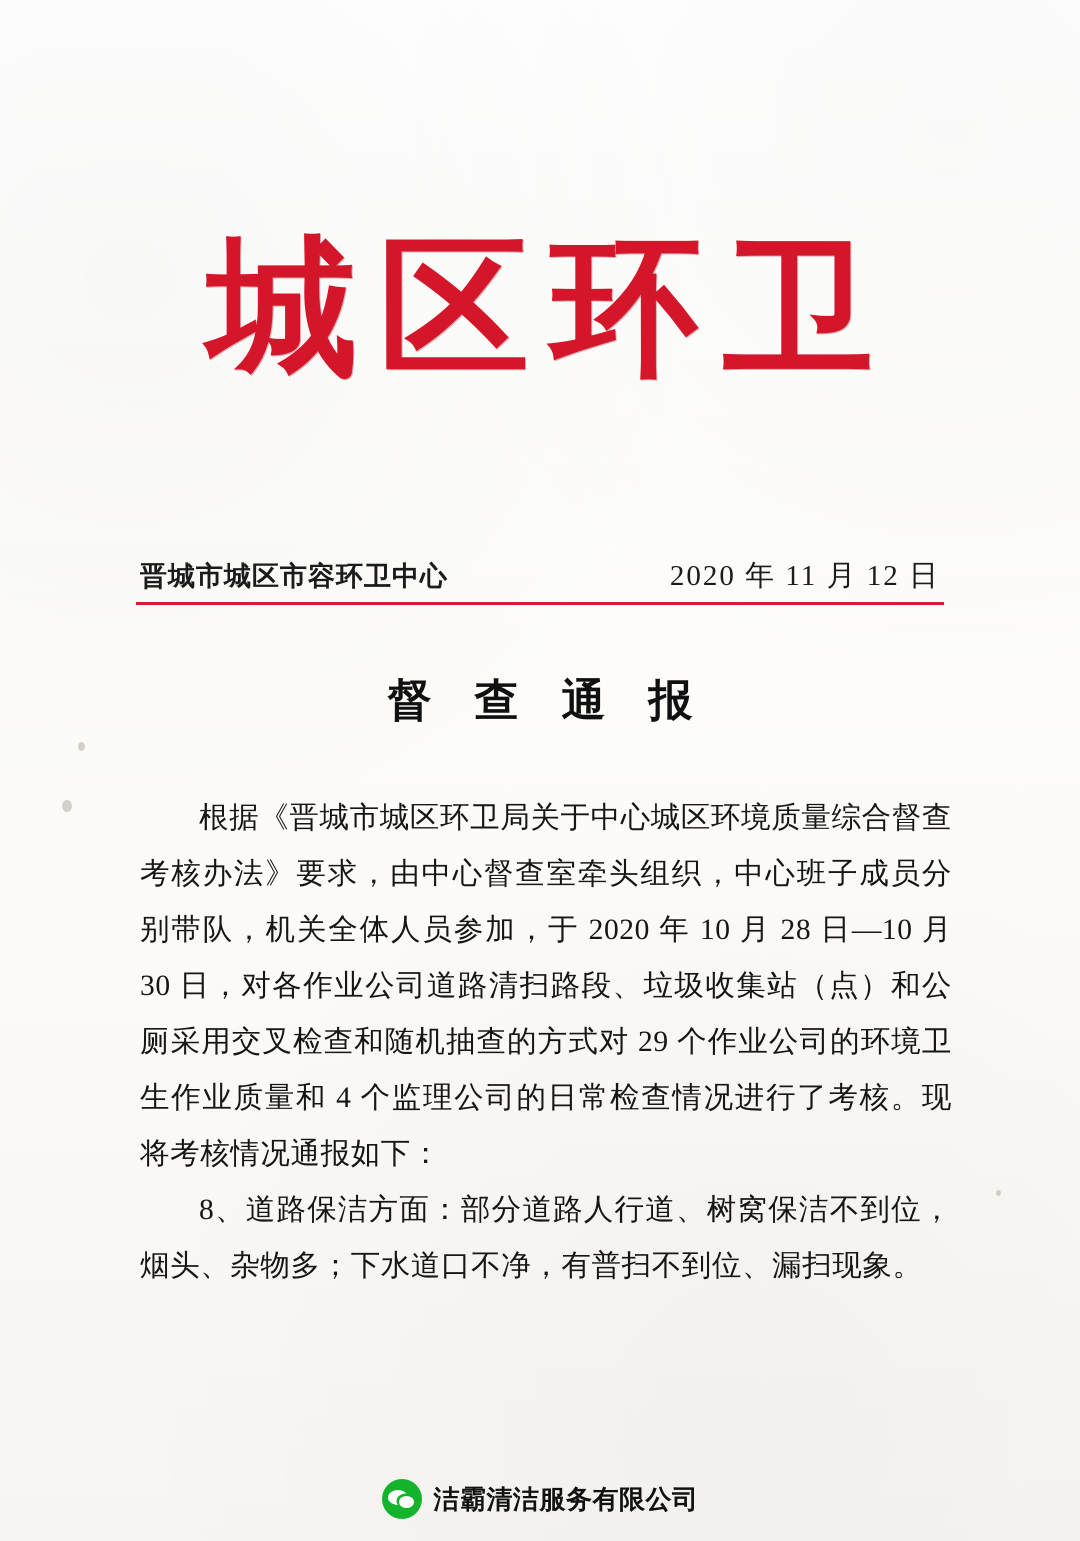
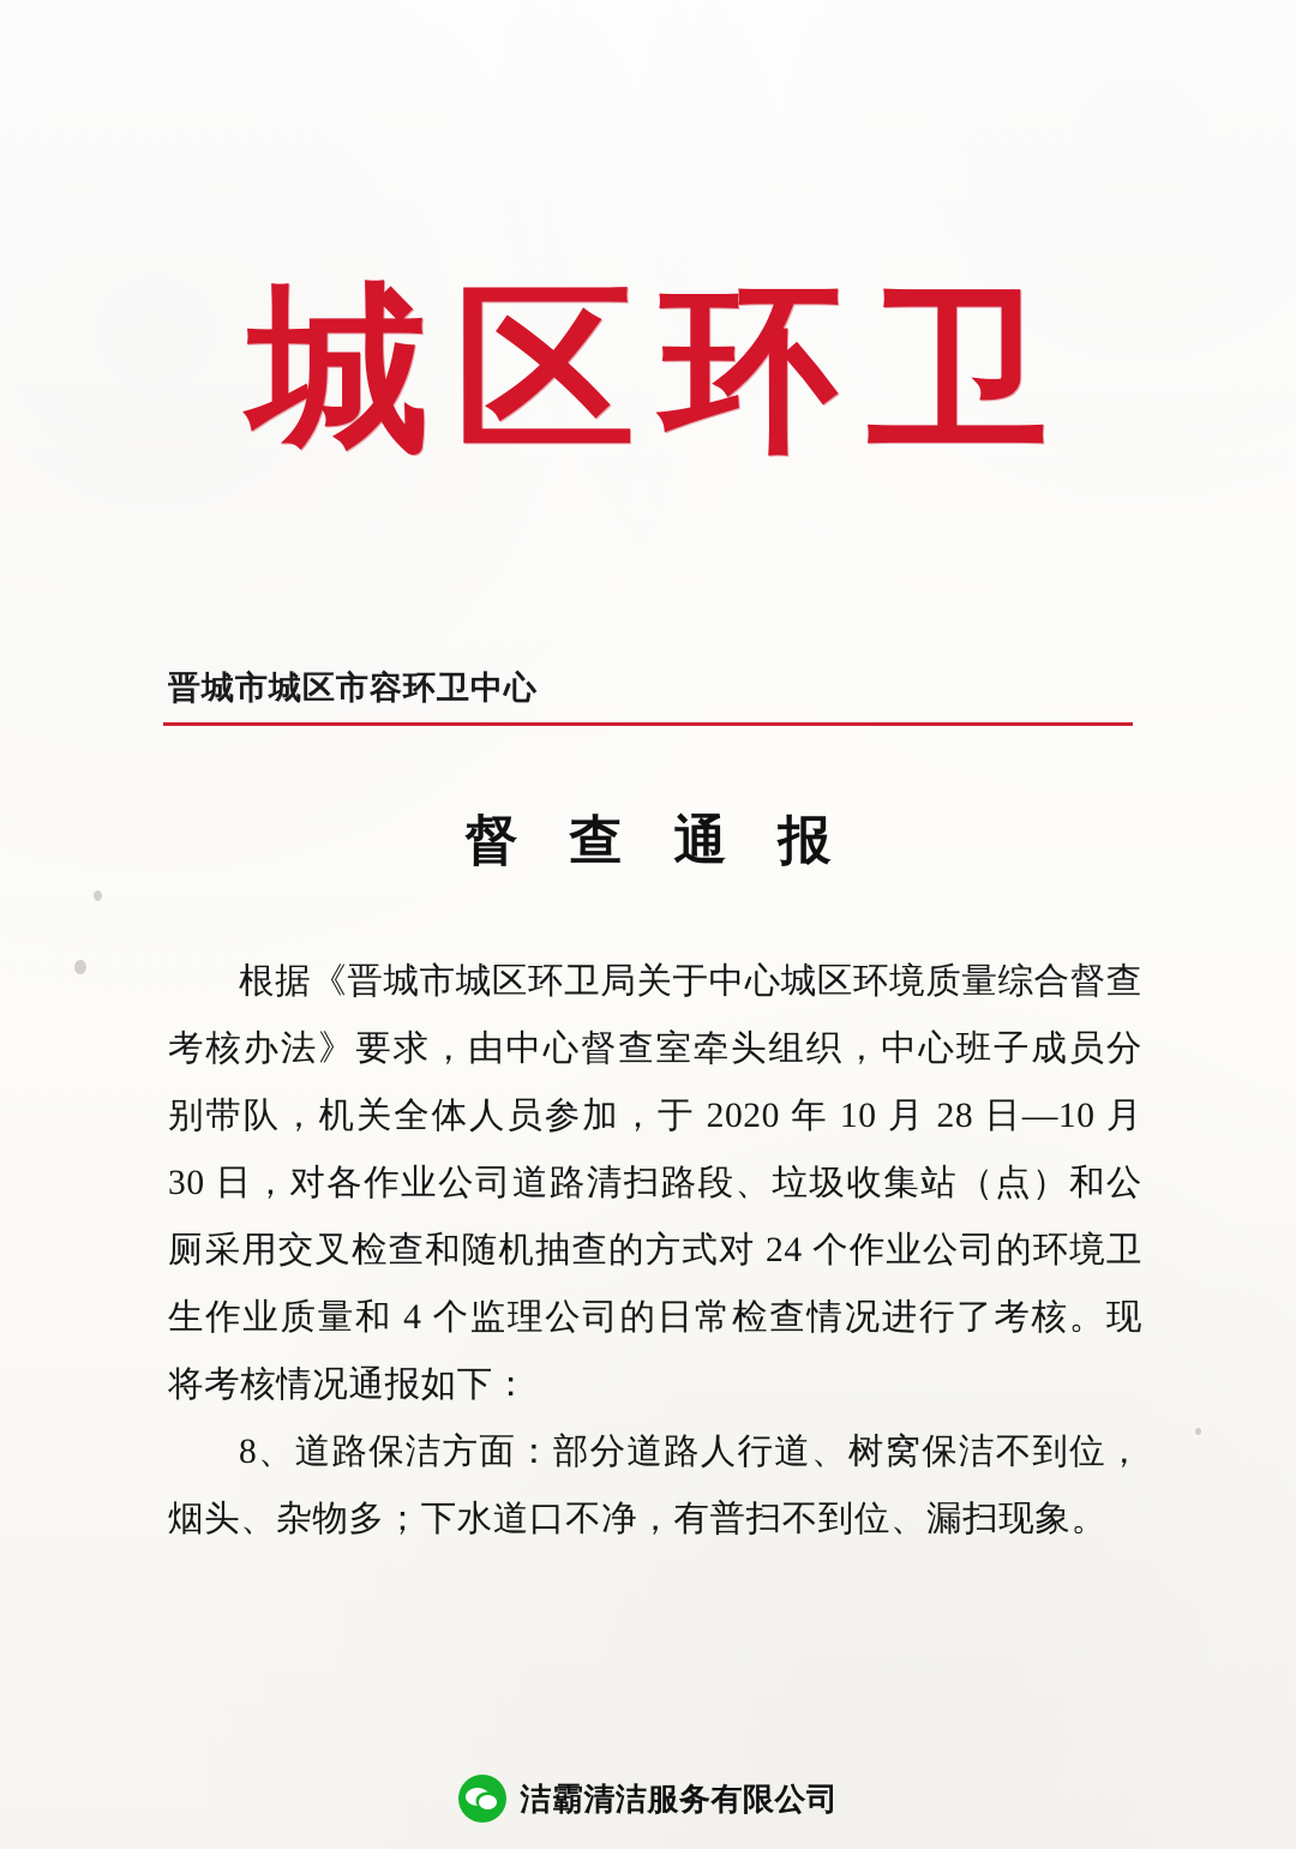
  城区环卫
  晋城市城区市容环卫中心
- 2020 年 11 月 12 日
  督 查 通 报
- 根据《晋城市城区环卫局关于中心城区环境质量综合督查考核办法》要求，由中心督查室牵头组织，中心班子成员分别带队，机关全体人员参加，于 2020 年 10 月 28 日—10 月 30 日，对各作业公司道路清扫路段、垃圾收集站（点）和公厕采用交叉检查和随机抽查的方式对 29 个作业公司的环境卫生作业质量和 4 个监理公司的日常检查情况进行了考核。现将考核情况通报如下：
+ 根据《晋城市城区环卫局关于中心城区环境质量综合督查考核办法》要求，由中心督查室牵头组织，中心班子成员分别带队，机关全体人员参加，于 2020 年 10 月 28 日—10 月 30 日，对各作业公司道路清扫路段、垃圾收集站（点）和公厕采用交叉检查和随机抽查的方式对 24 个作业公司的环境卫生作业质量和 4 个监理公司的日常检查情况进行了考核。现将考核情况通报如下：
  8、道路保洁方面：部分道路人行道、树窝保洁不到位，烟头、杂物多；下水道口不净，有普扫不到位、漏扫现象。
  洁霸清洁服务有限公司
